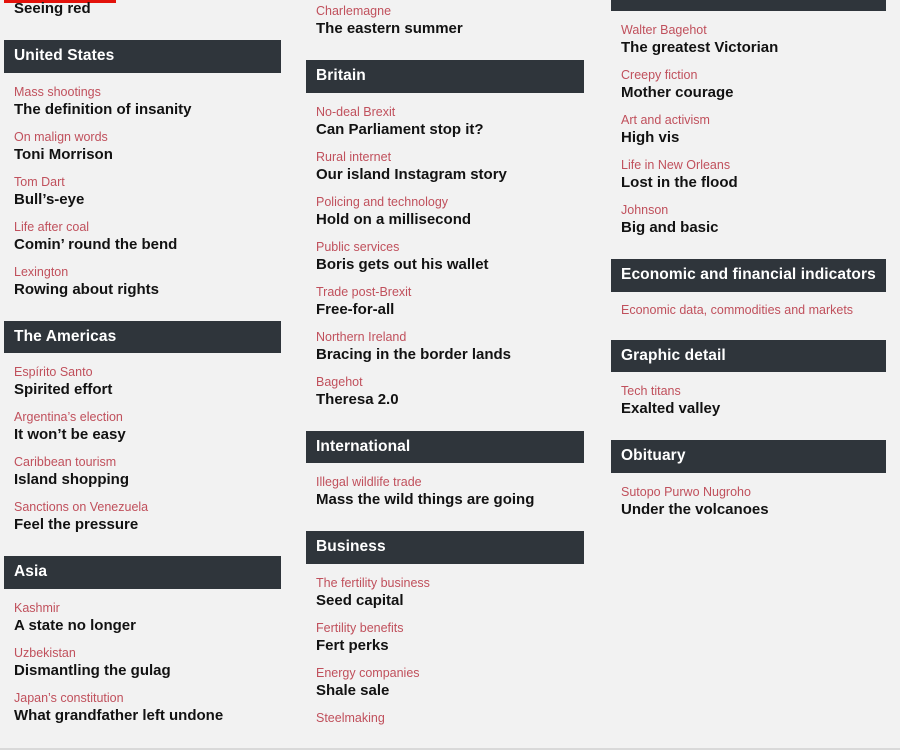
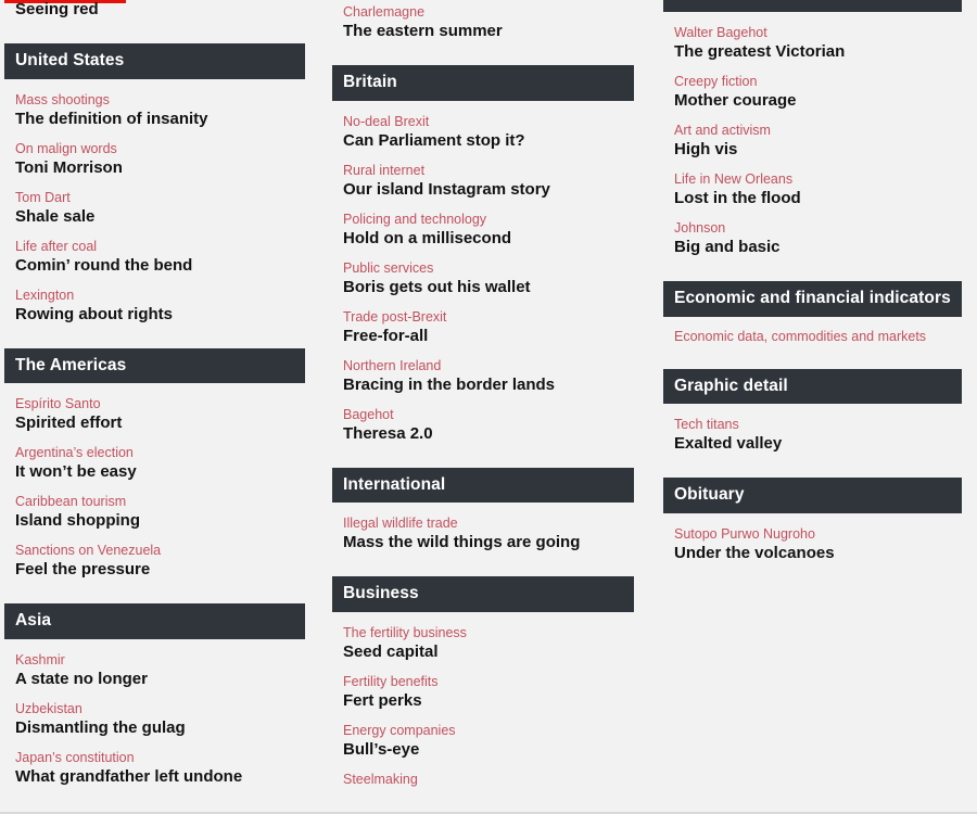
  Seeing red
  United States
  Mass shootings
  The definition of insanity
  On malign words
  Toni Morrison
  Tom Dart
- Bull’s-eye
+ Shale sale
  Life after coal
  Comin’ round the bend
  Lexington
  Rowing about rights
  The Americas
  Espírito Santo
  Spirited effort
  Argentina’s election
  It won’t be easy
  Caribbean tourism
  Island shopping
  Sanctions on Venezuela
  Feel the pressure
  Asia
  Kashmir
  A state no longer
  Uzbekistan
  Dismantling the gulag
  Japan’s constitution
  What grandfather left undone
  Charlemagne
  The eastern summer
  Britain
  No-deal Brexit
  Can Parliament stop it?
  Rural internet
  Our island Instagram story
  Policing and technology
  Hold on a millisecond
  Public services
  Boris gets out his wallet
  Trade post-Brexit
  Free-for-all
  Northern Ireland
  Bracing in the border lands
  Bagehot
  Theresa 2.0
  International
  Illegal wildlife trade
  Mass the wild things are going
  Business
  The fertility business
  Seed capital
  Fertility benefits
  Fert perks
  Energy companies
- Shale sale
+ Bull’s-eye
  Steelmaking
  Walter Bagehot
  The greatest Victorian
  Creepy fiction
  Mother courage
  Art and activism
  High vis
  Life in New Orleans
  Lost in the flood
  Johnson
  Big and basic
  Economic and financial indicators
  Economic data, commodities and markets
  Graphic detail
  Tech titans
  Exalted valley
  Obituary
  Sutopo Purwo Nugroho
  Under the volcanoes
